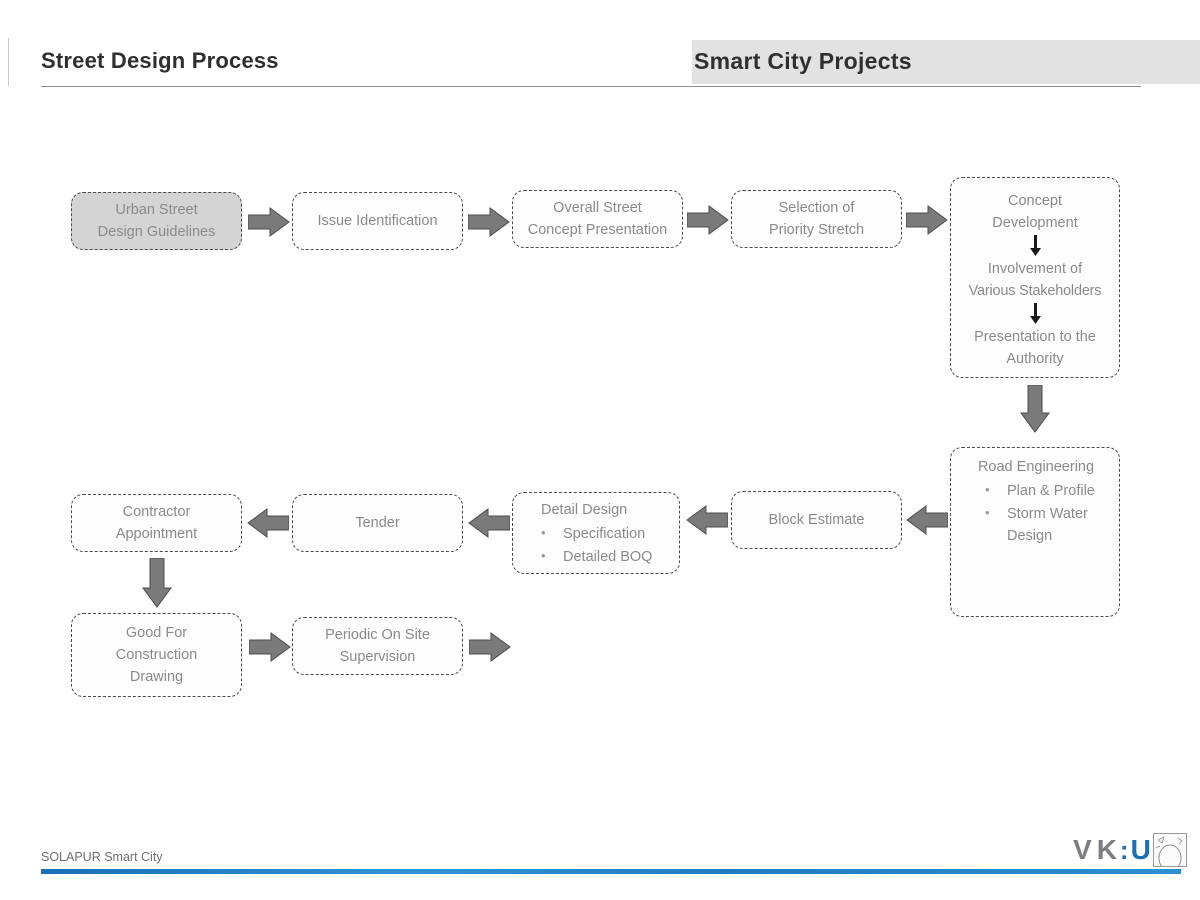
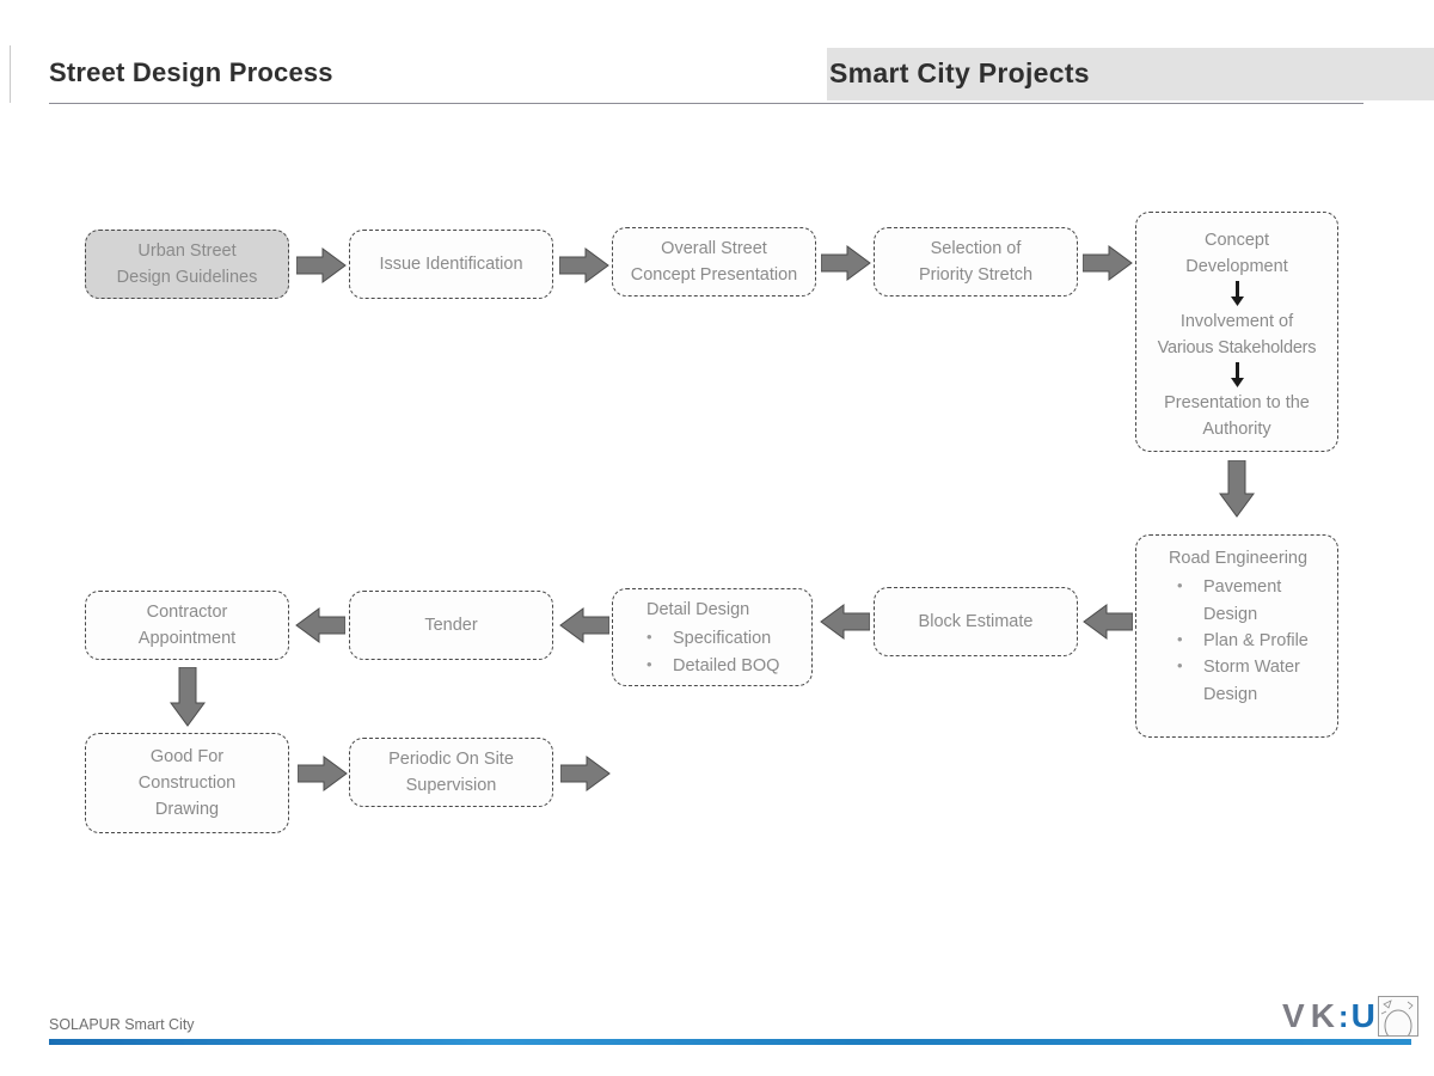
  Street Design Process
  Smart City Projects
  Urban Street
  Design Guidelines
  Issue Identification
  Overall Street
  Concept Presentation
  Selection of
  Priority Stretch
  Concept
  Development
  Involvement of
  Various Stakeholders
  Presentation to the
  Authority
  Road Engineering
+ Pavement Design
  Plan & Profile
  Storm Water
  Design
  Block Estimate
  Detail Design
  Specification
  Detailed BOQ
  Tender
  Contractor
  Appointment
  Good For
  Construction
  Drawing
  Periodic On Site
  Supervision
  SOLAPUR Smart City
  V
  K
  :
  U
